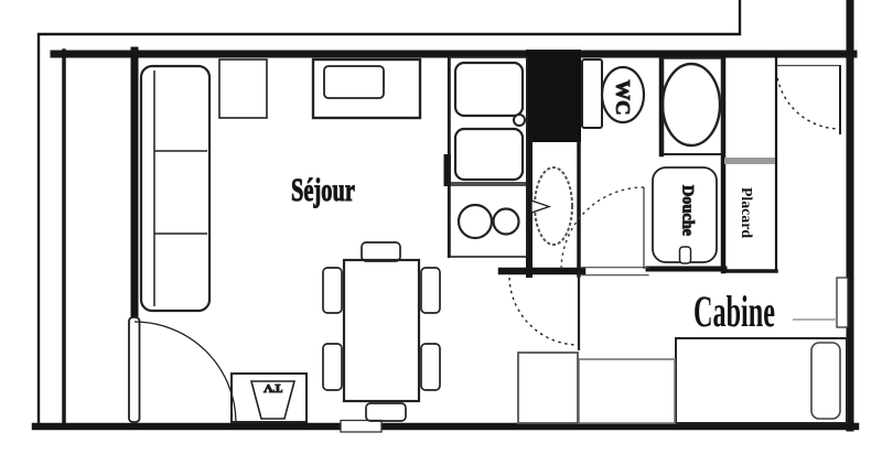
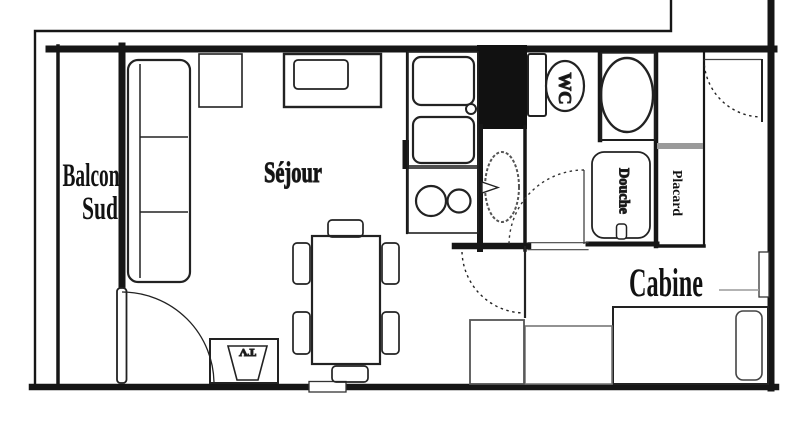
  Cabine
  Séjour
+ Balcon
+ Sud
